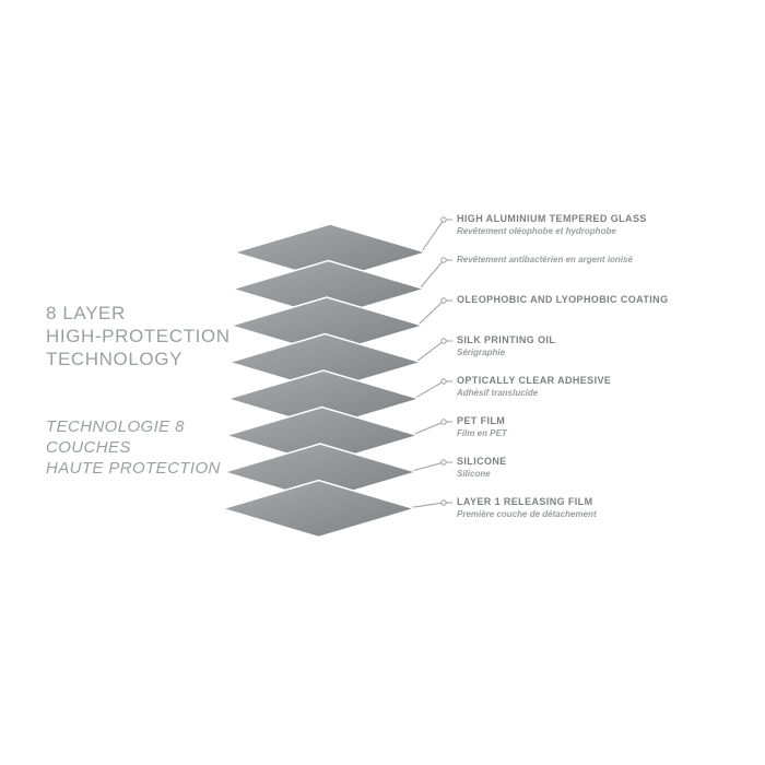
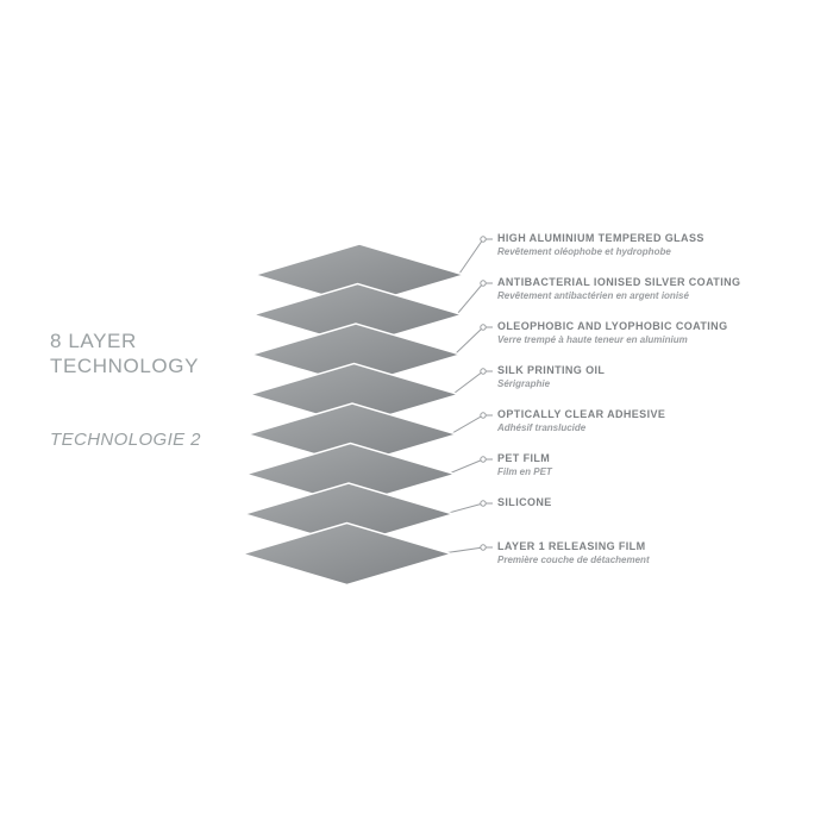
  8 LAYER
- HIGH-PROTECTION
  TECHNOLOGY
- TECHNOLOGIE 8
+ TECHNOLOGIE 2
- COUCHES
- HAUTE PROTECTION
  HIGH ALUMINIUM TEMPERED GLASS
  Revêtement oléophobe et hydrophobe
+ ANTIBACTERIAL IONISED SILVER COATING
  Revêtement antibactérien en argent ionisé
  OLEOPHOBIC AND LYOPHOBIC COATING
+ Verre trempé à haute teneur en aluminium
  SILK PRINTING OIL
  Sérigraphie
  OPTICALLY CLEAR ADHESIVE
  Adhésif translucide
  PET FILM
  Film en PET
  SILICONE
- Silicone
  LAYER 1 RELEASING FILM
  Première couche de détachement
